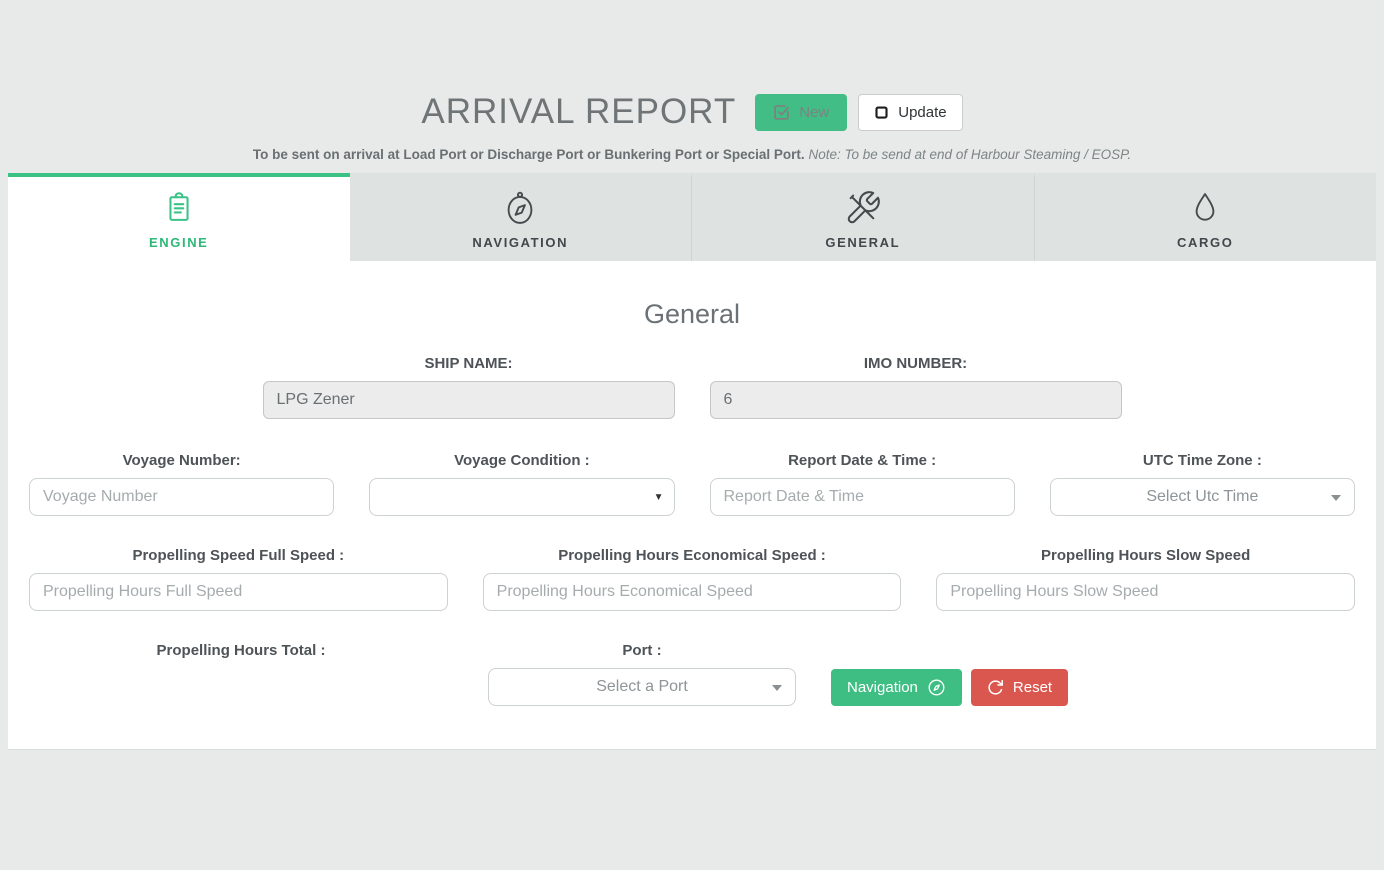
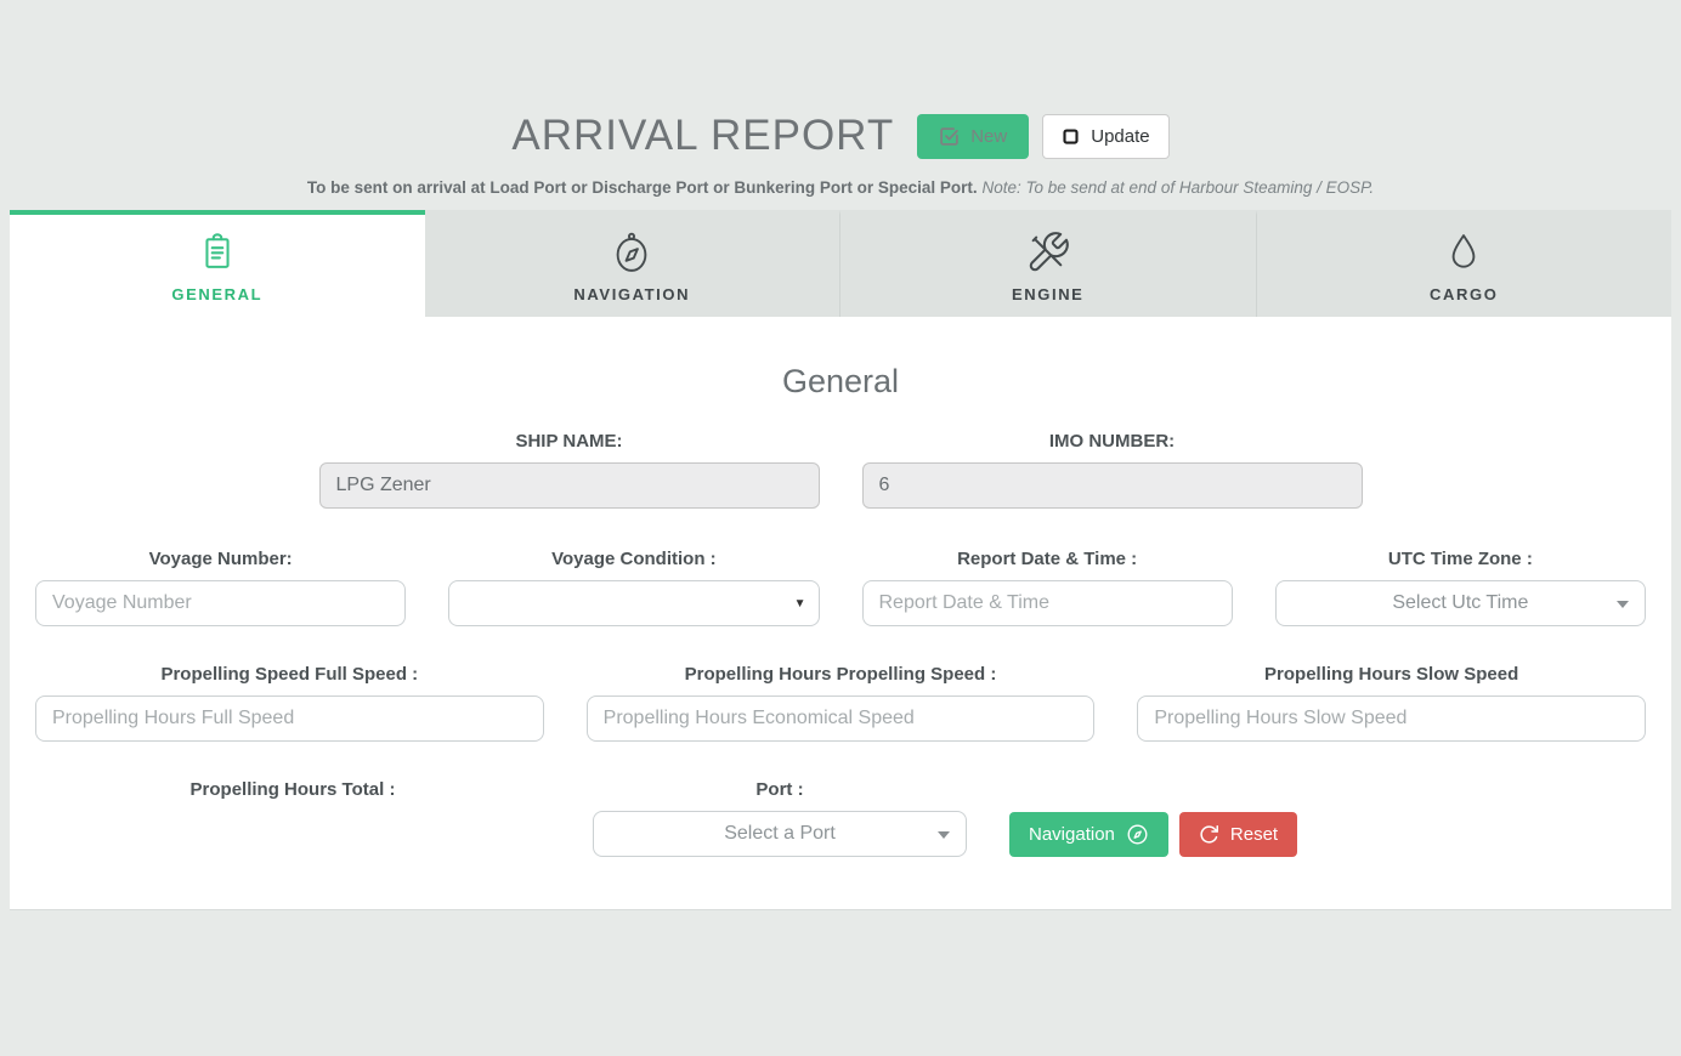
  ARRIVAL REPORT
  New
  Update
  To be sent on arrival at Load Port or Discharge Port or Bunkering Port or Special Port. Note: To be send at end of Harbour Steaming / EOSP.
- ENGINE
+ GENERAL
  NAVIGATION
- GENERAL
+ ENGINE
  CARGO
  General
  SHIP NAME:
  LPG Zener
  IMO NUMBER:
  6
  Voyage Number:
  Voyage Number
  Voyage Condition :
  ▼
  Report Date & Time :
  Report Date & Time
  UTC Time Zone :
  Select Utc Time
  Propelling Speed Full Speed :
  Propelling Hours Full Speed
- Propelling Hours Economical Speed :
+ Propelling Hours Propelling Speed :
  Propelling Hours Economical Speed
  Propelling Hours Slow Speed
  Propelling Hours Slow Speed
  Propelling Hours Total :
  Port :
  Select a Port
  Navigation
  Reset
